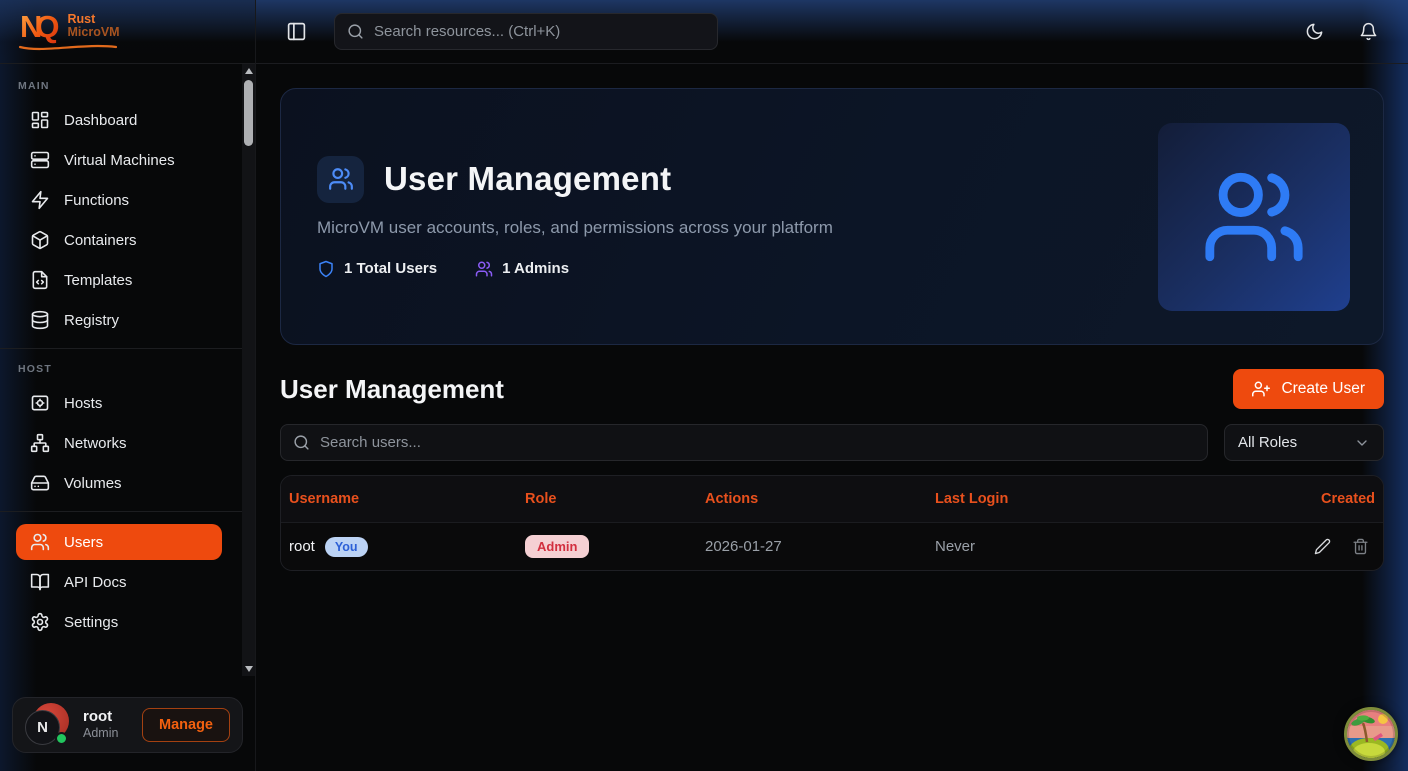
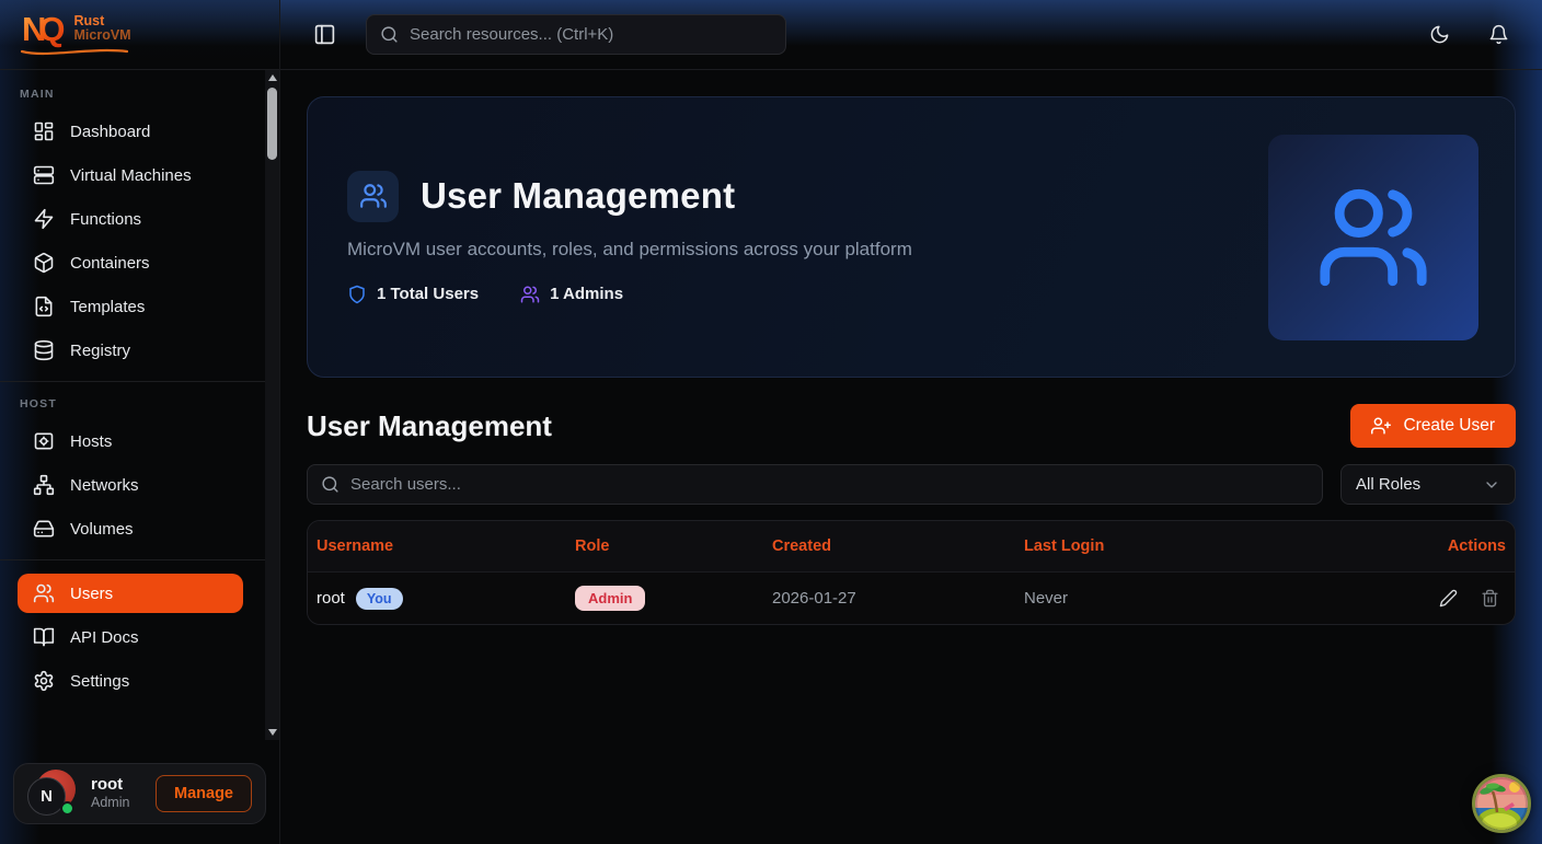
  NQ
  Rust
  MicroVM
  MAIN
  Dashboard
  Virtual Machines
  Functions
  Containers
  Templates
  Registry
  HOST
  Hosts
  Networks
  Volumes
  Users
  API Docs
  Settings
  N
  root
  Admin
  Manage
  Search resources... (Ctrl+K)
  User Management
  MicroVM user accounts, roles, and permissions across your platform
  1 Total Users
  1 Admins
  User Management
  Create User
  Search users...
  All Roles
  Username
  Role
- Actions
+ Created
  Last Login
- Created
+ Actions
  root
  You
  Admin
  2026-01-27
  Never
